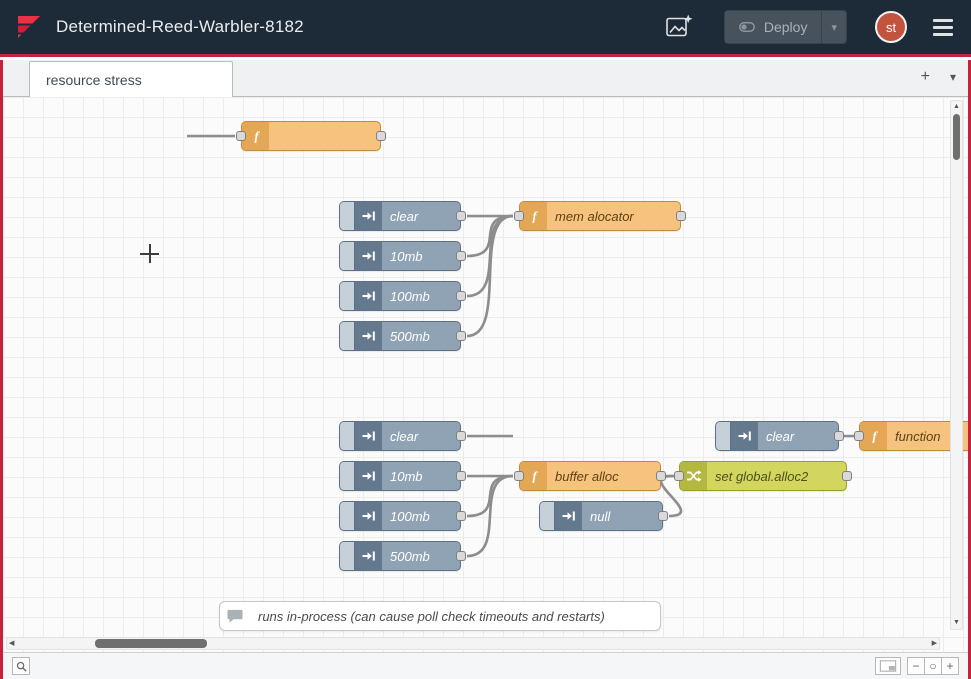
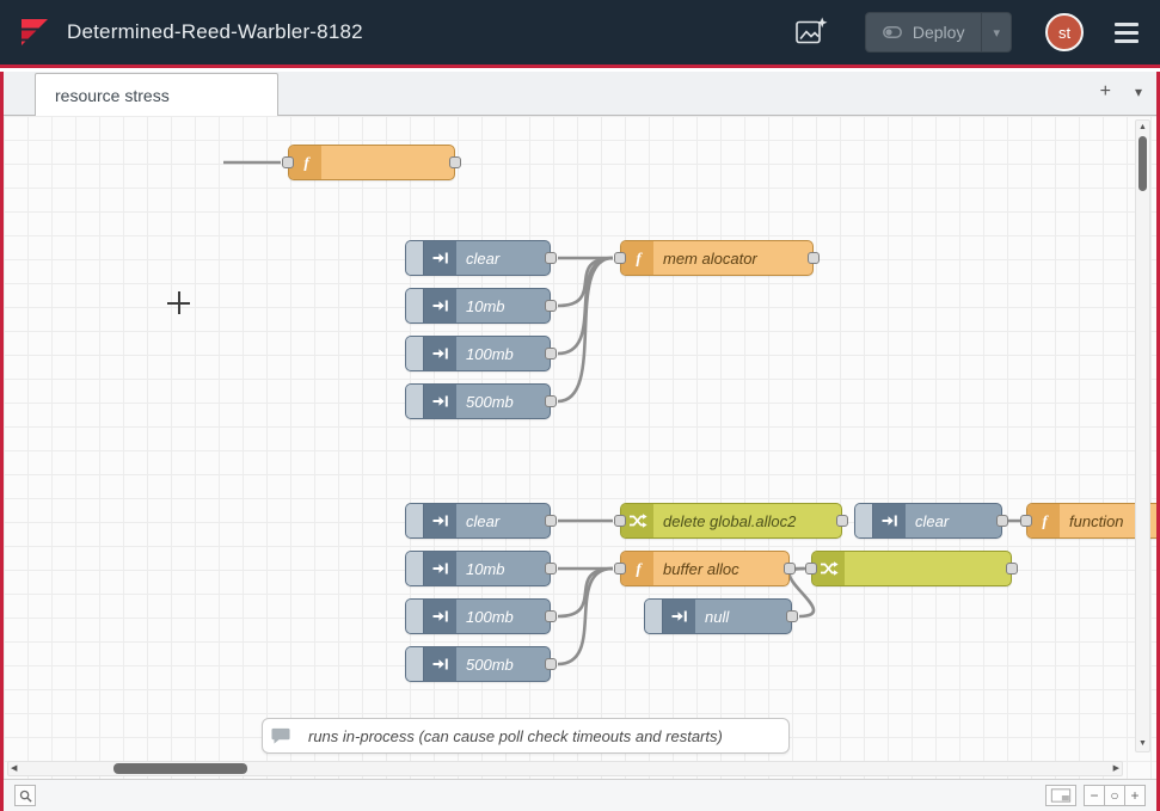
  Determined-Reed-Warbler-8182
  Deploy
  ▾
  st
  resource stress
  +
  ▾
  f
  clear
  10mb
  100mb
  500mb
  f
  mem alocator
  clear
  10mb
  100mb
  500mb
+ delete global.alloc2
  clear
  f
  function
  f
  buffer alloc
- set global.alloc2
  null
  runs in-process (can cause poll check timeouts and restarts)
  −
  ○
  +
